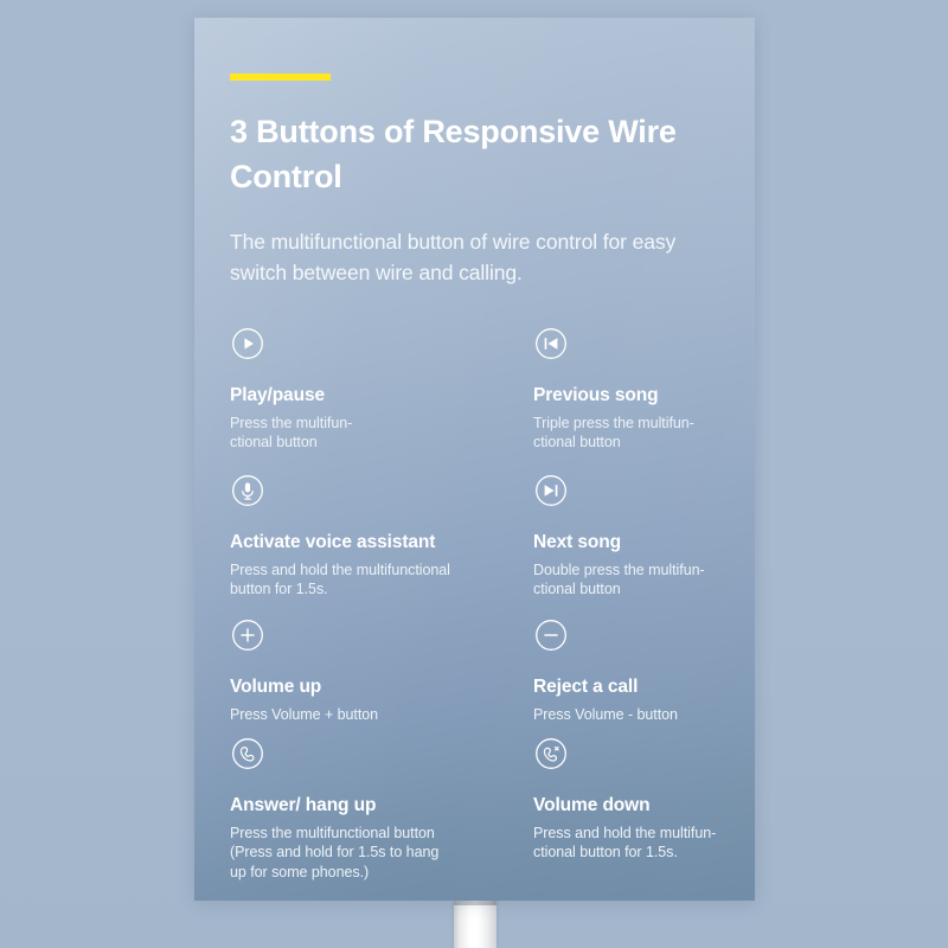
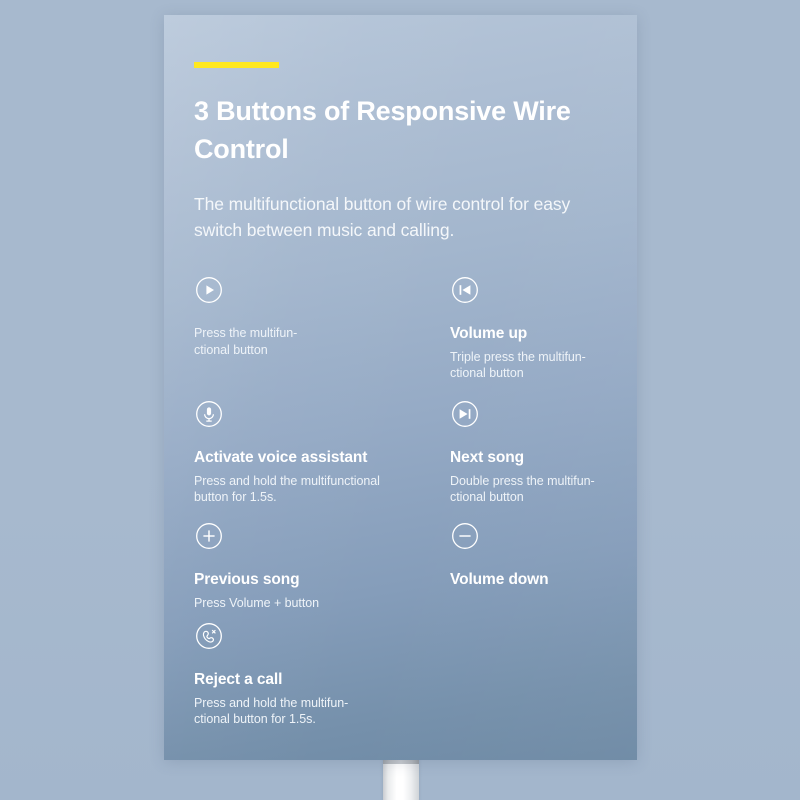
  3 Buttons of Responsive Wire Control
- The multifunctional button of wire control for easy switch between wire and calling.
+ The multifunctional button of wire control for easy switch between music and calling.
- Play/pause
  Press the multifun-
  cti­onal button
- Previous song
+ Volume up
  Triple press the multifun-
  ctional button
  Activate voice assistant
  Press and hold the multifunctional
  button for 1.5s.
  Next song
  Double press the multifun-
  ctional button
- Volume up
+ Previous song
  Press Volume + button
- Reject a call
+ Volume down
- Press Volume - button
- Answer/ hang up
- Press the multifunctional button
- (Press and hold for 1.5s to hang
- up for some phones.)
- Volume down
+ Reject a call
  Press and hold the multifun-
  ctional button for 1.5s.
